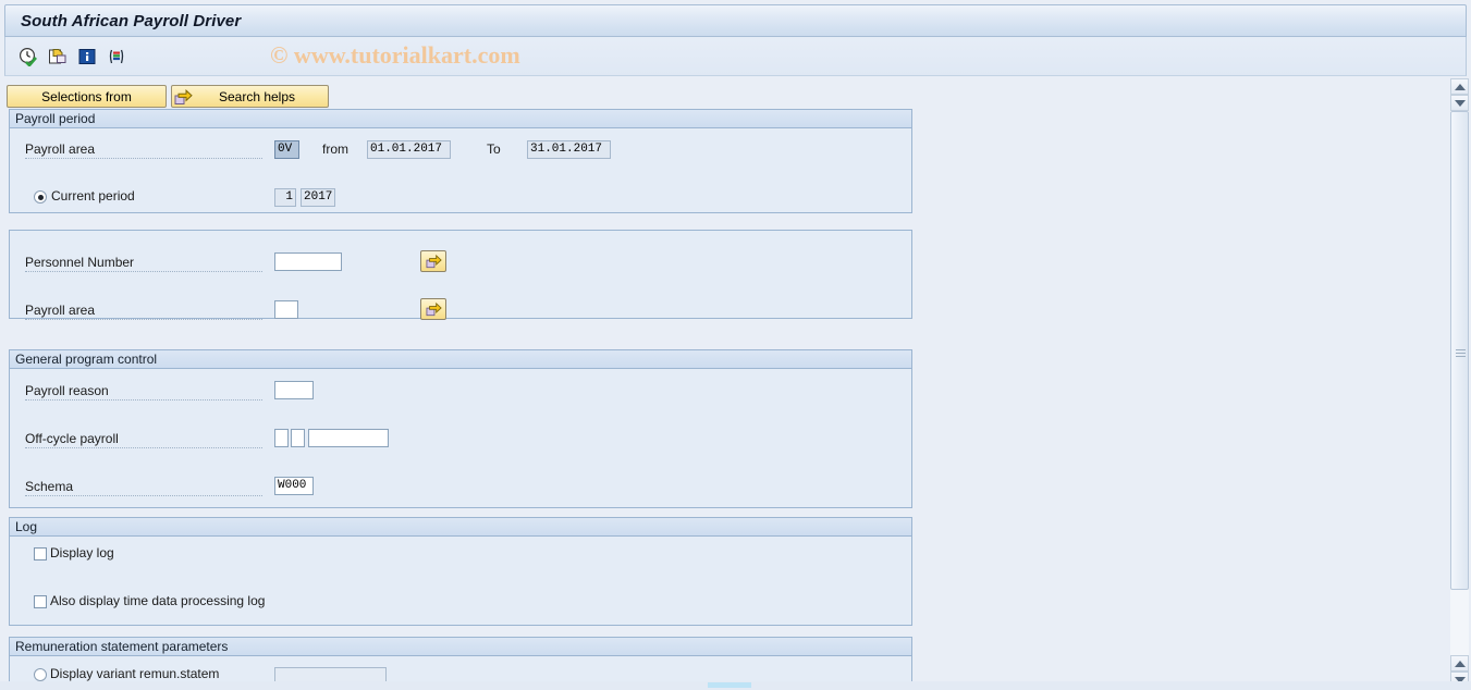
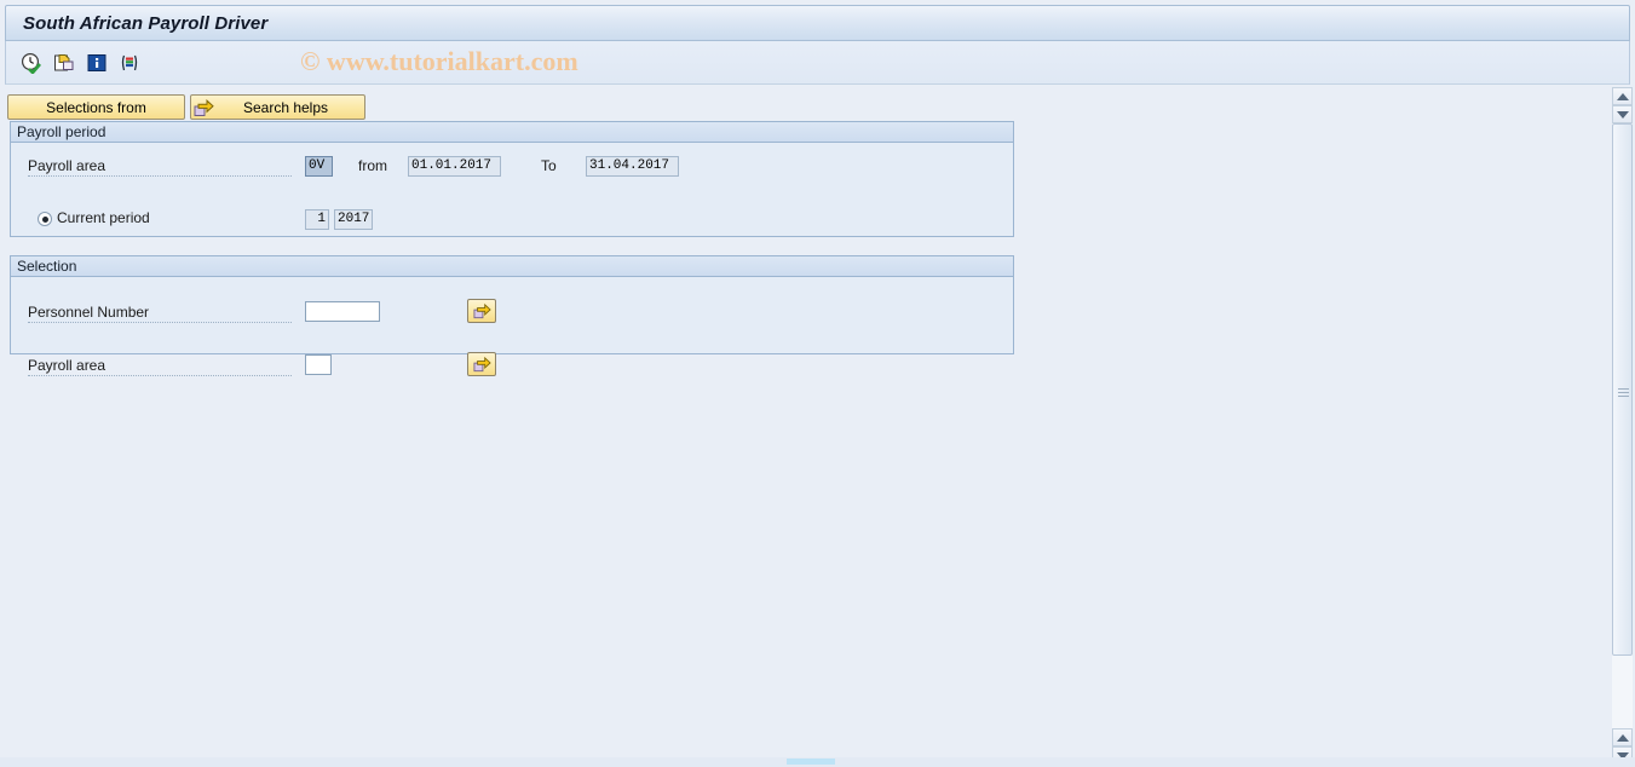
  South African Payroll Driver
  © www.tutorialkart.com
  Selections from
  Search helps
  Payroll period
  Payroll area
  0V
  from
  01.01.2017
  To
- 31.01.2017
+ 31.04.2017
  Current period
  1
  2017
+ Selection
  Personnel Number
  Payroll area
- General program control
- Payroll reason
- Off-cycle payroll
- Schema
- W000
- Log
- Display log
- Also display time data processing log
- Remuneration statement parameters
- Display variant remun.statem
